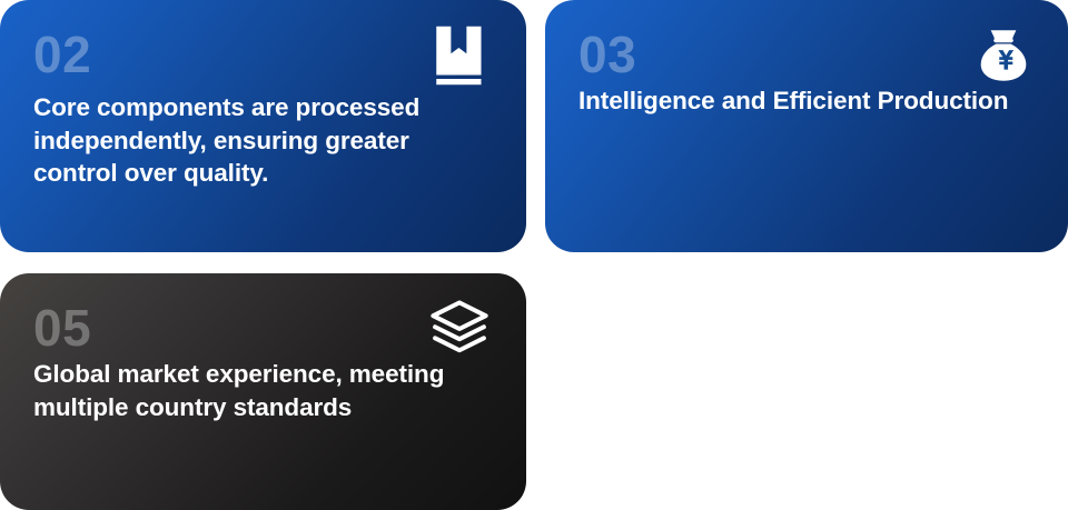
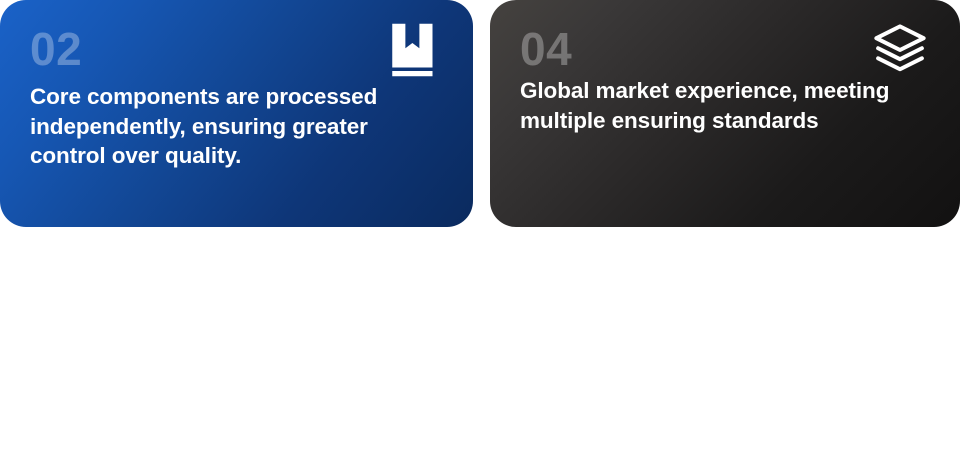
  02
  Core components are processed independently, ensuring greater control over quality.
- 03
- Intelligence and Efficient Production
- 05
+ 04
- Global market experience, meeting multiple country standards
+ Global market experience, meeting multiple ensuring standards
